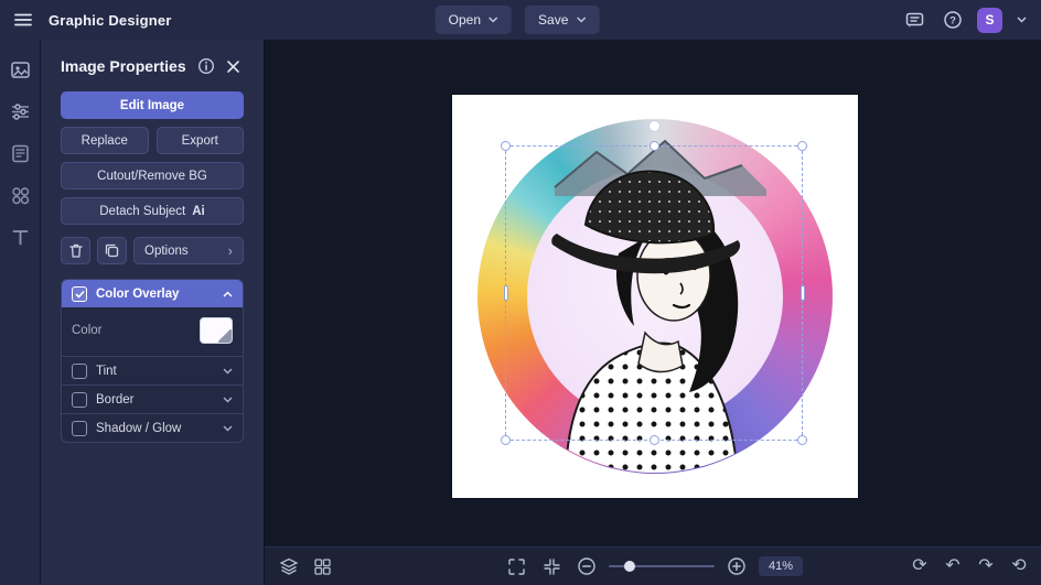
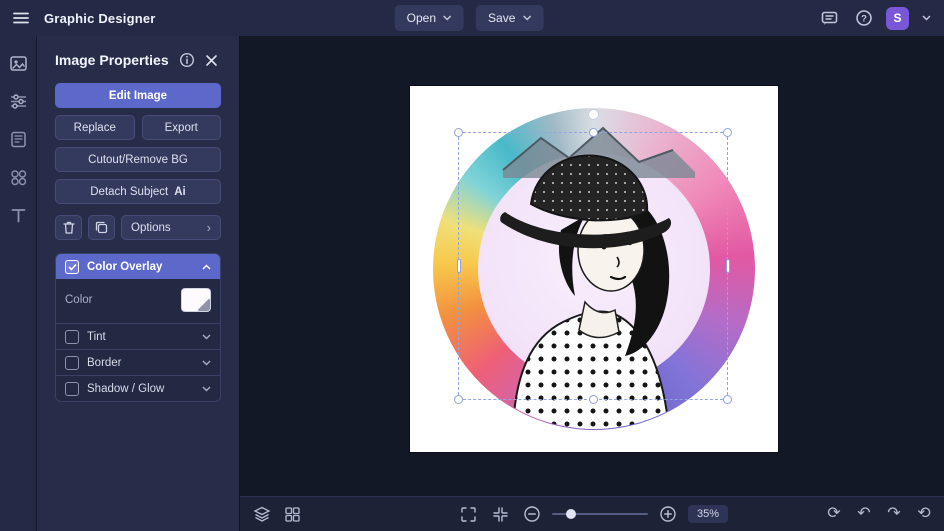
  Graphic Designer
  Open
  Save
  ?
  S
  Image Properties
  Edit Image
  Replace
  Export
  Cutout/Remove BG
  Detach Subject
  Ai
  Options
  ›
  Color Overlay
  Color
  Tint
  Border
  Shadow / Glow
- 41%
+ 35%
  ⟳
  ↶
  ↷
  ⟲
